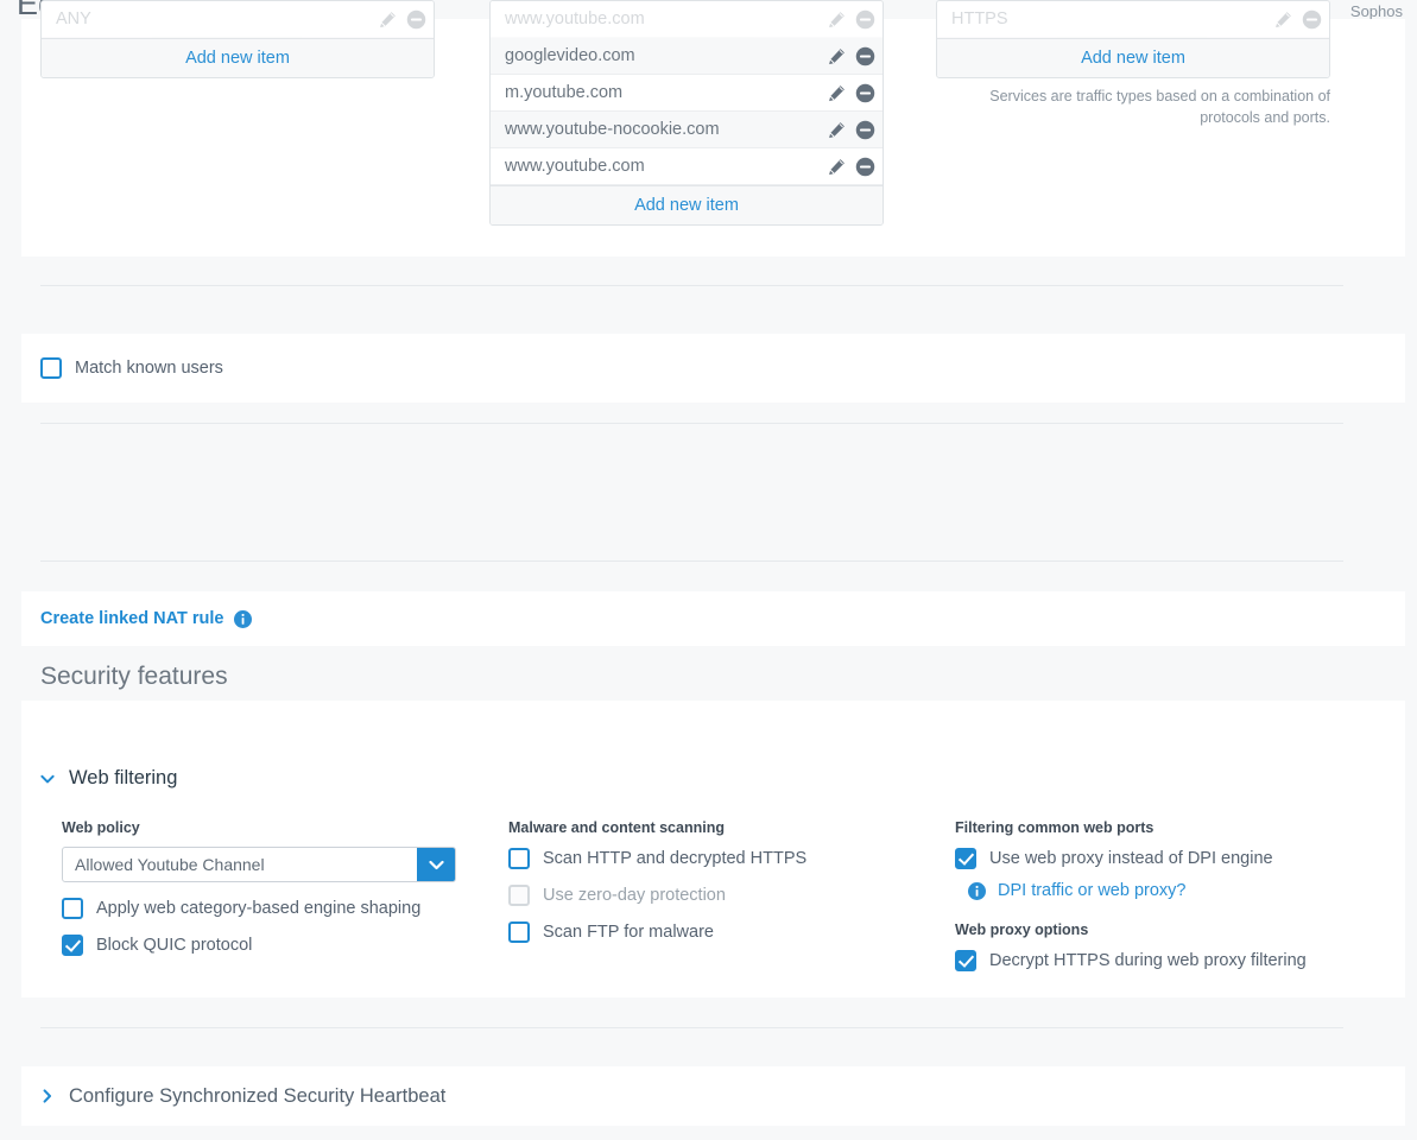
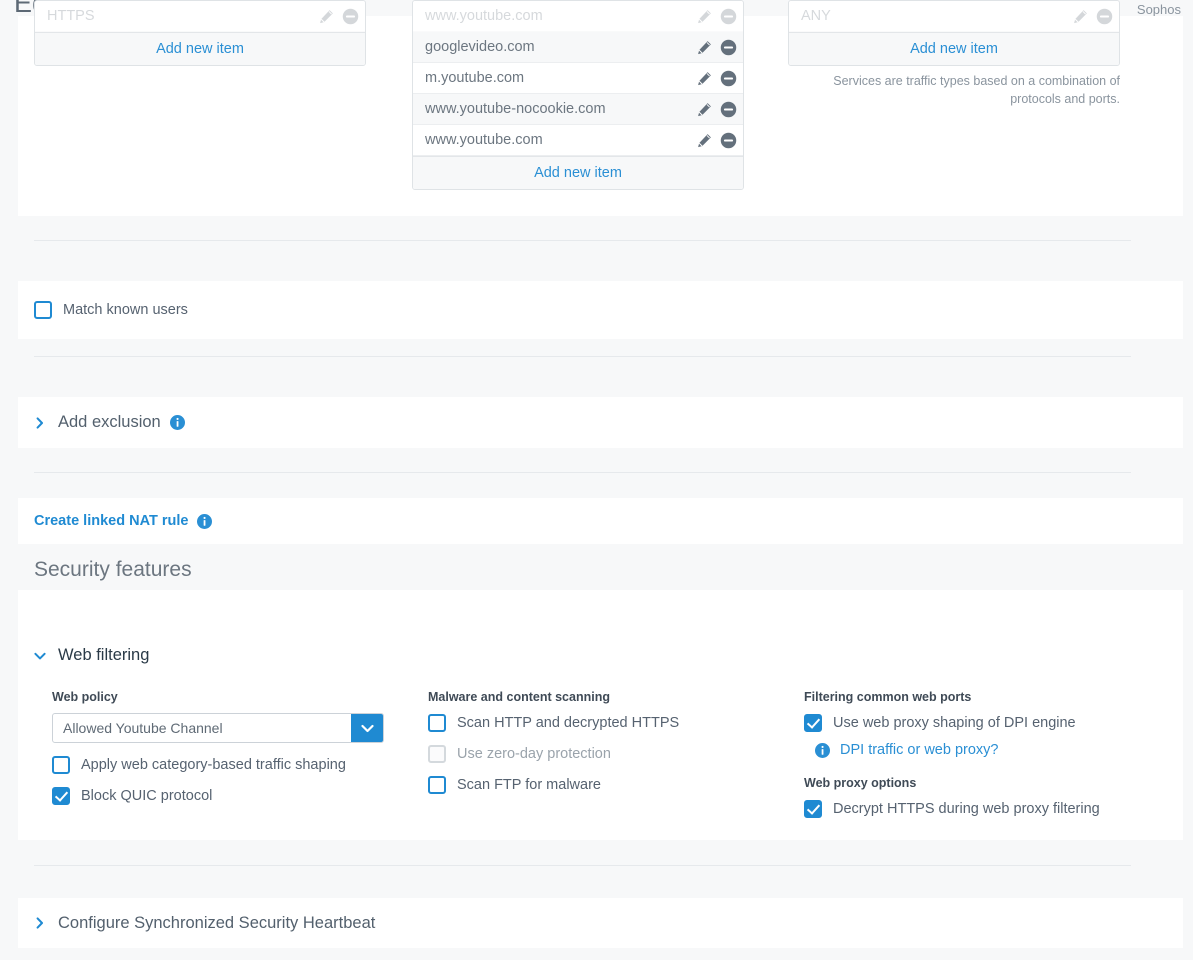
  Sophos
- ANY
+ HTTPS
  Add new item
  www.youtube.com
  googlevideo.com
  m.youtube.com
  www.youtube-nocookie.com
  www.youtube.com
  Add new item
- HTTPS
+ ANY
  Add new item
  Services are traffic types based on a combination of protocols and ports.
  Match known users
+ Add exclusion
  Create linked NAT rule
  Security features
  Web filtering
  Web policy
  Allowed Youtube Channel
- Apply web category-based engine shaping
+ Apply web category-based traffic shaping
  Block QUIC protocol
  Malware and content scanning
  Scan HTTP and decrypted HTTPS
  Use zero-day protection
  Scan FTP for malware
  Filtering common web ports
- Use web proxy instead of DPI engine
+ Use web proxy shaping of DPI engine
  DPI traffic or web proxy?
  Web proxy options
  Decrypt HTTPS during web proxy filtering
  Configure Synchronized Security Heartbeat
